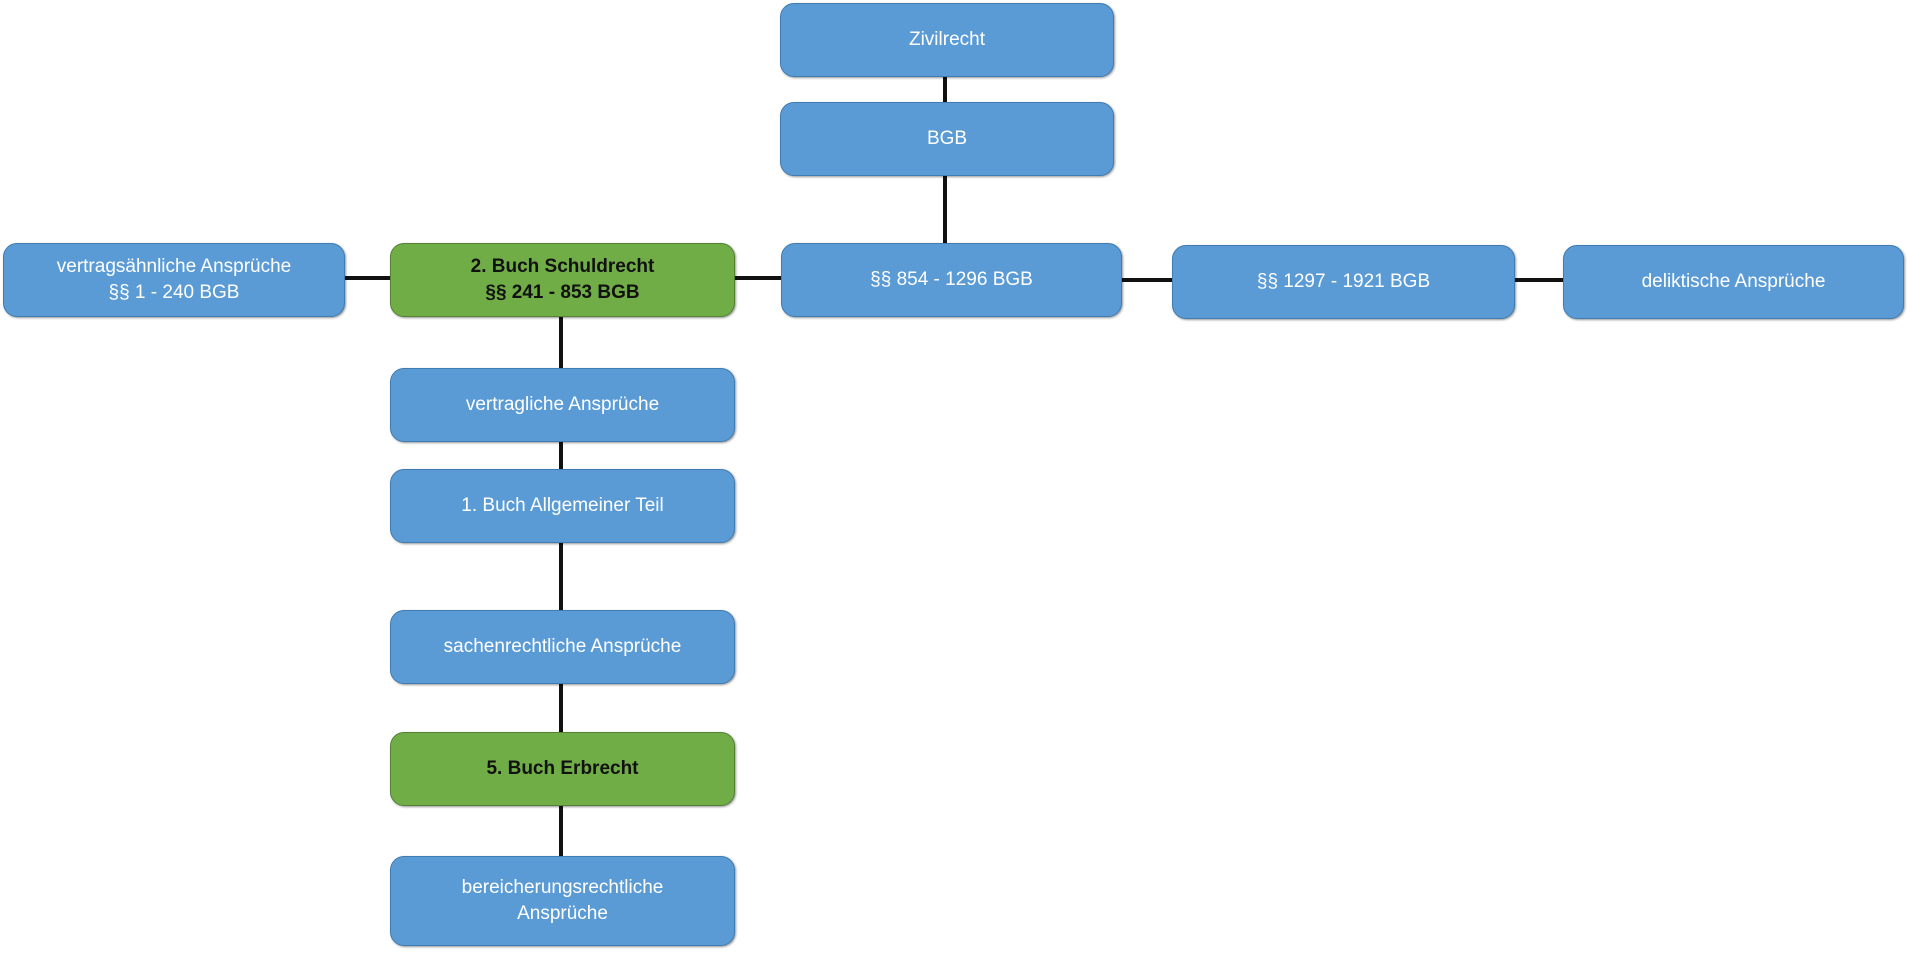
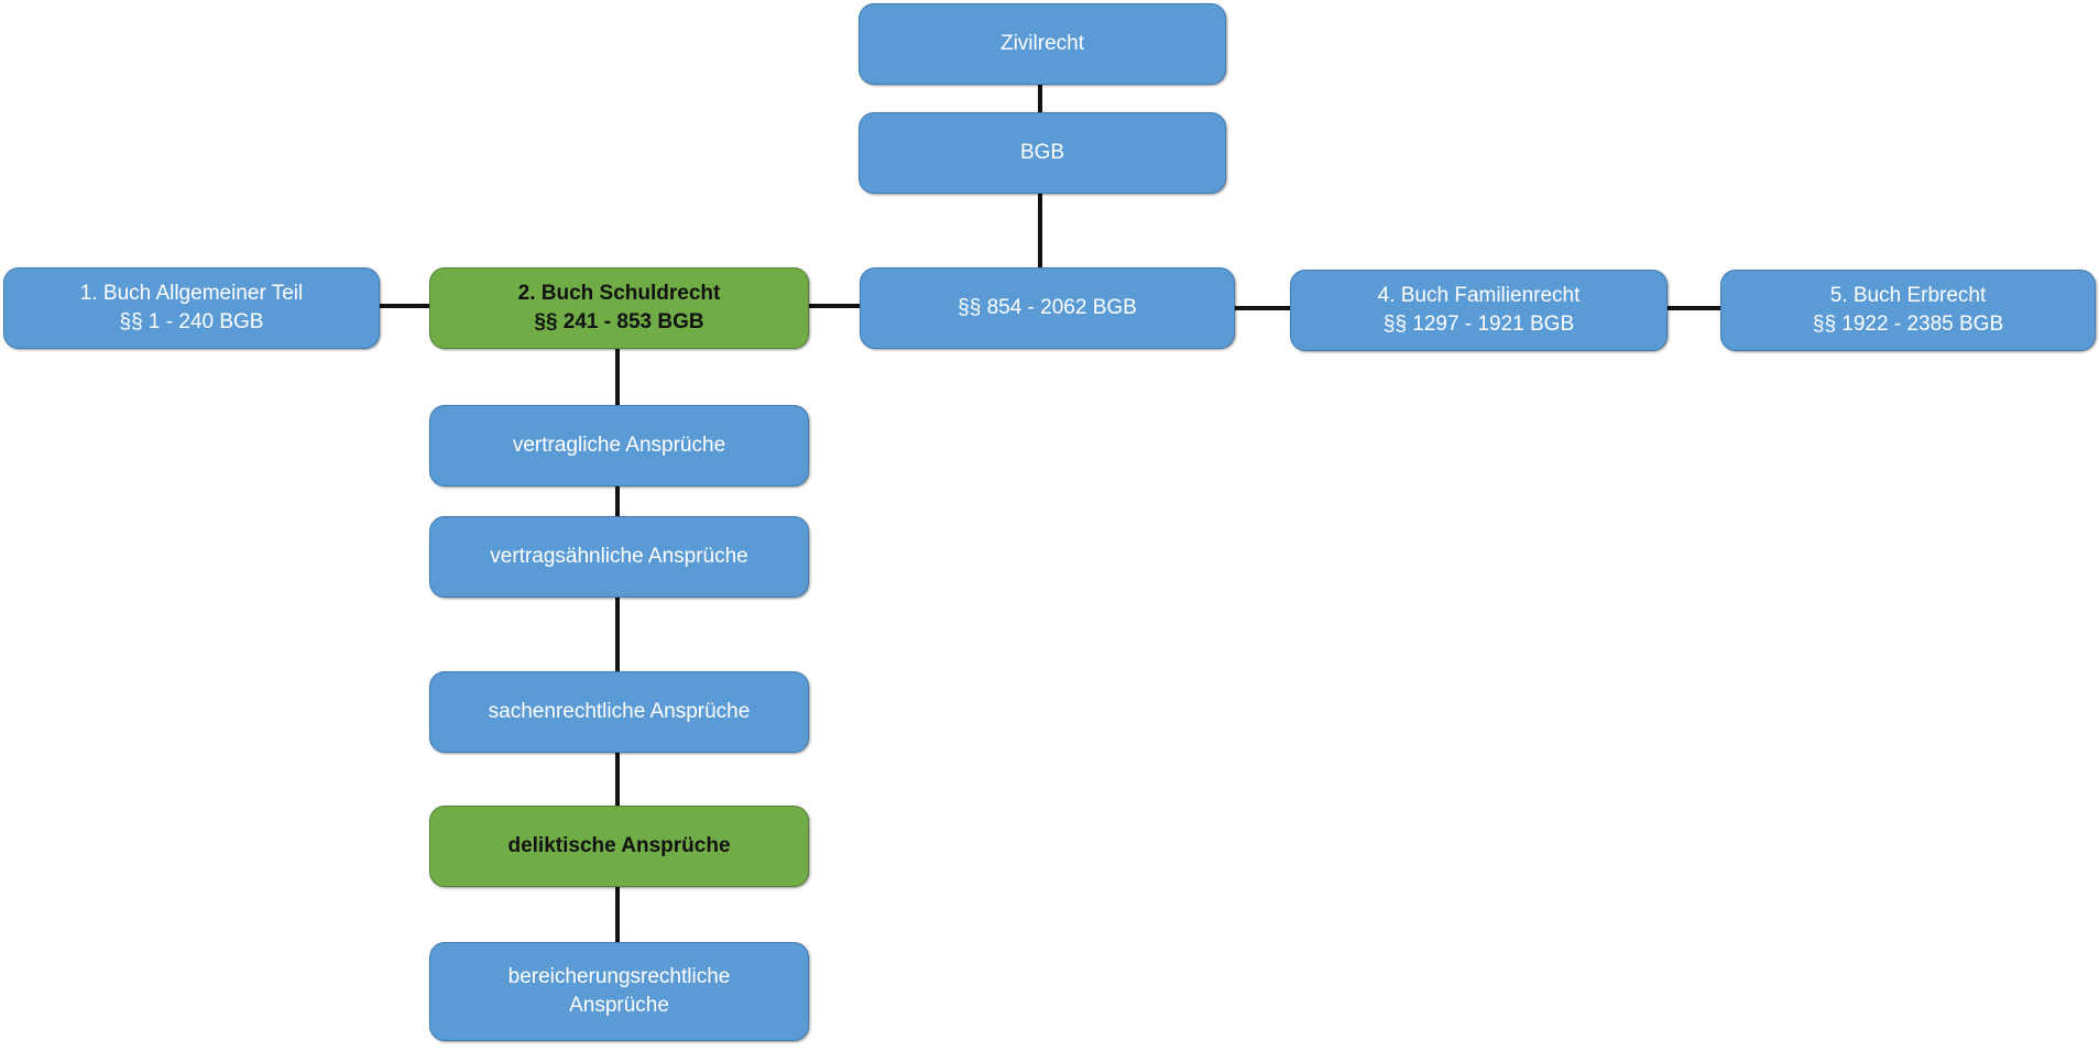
  Zivilrecht
  BGB
- vertragsähnliche Ansprüche
+ 1. Buch Allgemeiner Teil
  §§ 1 - 240 BGB
  2. Buch Schuldrecht
  §§ 241 - 853 BGB
- §§ 854 - 1296 BGB
+ §§ 854 - 2062 BGB
+ 4. Buch Familienrecht
  §§ 1297 - 1921 BGB
- deliktische Ansprüche
+ 5. Buch Erbrecht
+ §§ 1922 - 2385 BGB
  vertragliche Ansprüche
- 1. Buch Allgemeiner Teil
+ vertragsähnliche Ansprüche
  sachenrechtliche Ansprüche
- 5. Buch Erbrecht
+ deliktische Ansprüche
  bereicherungsrechtliche
  Ansprüche
